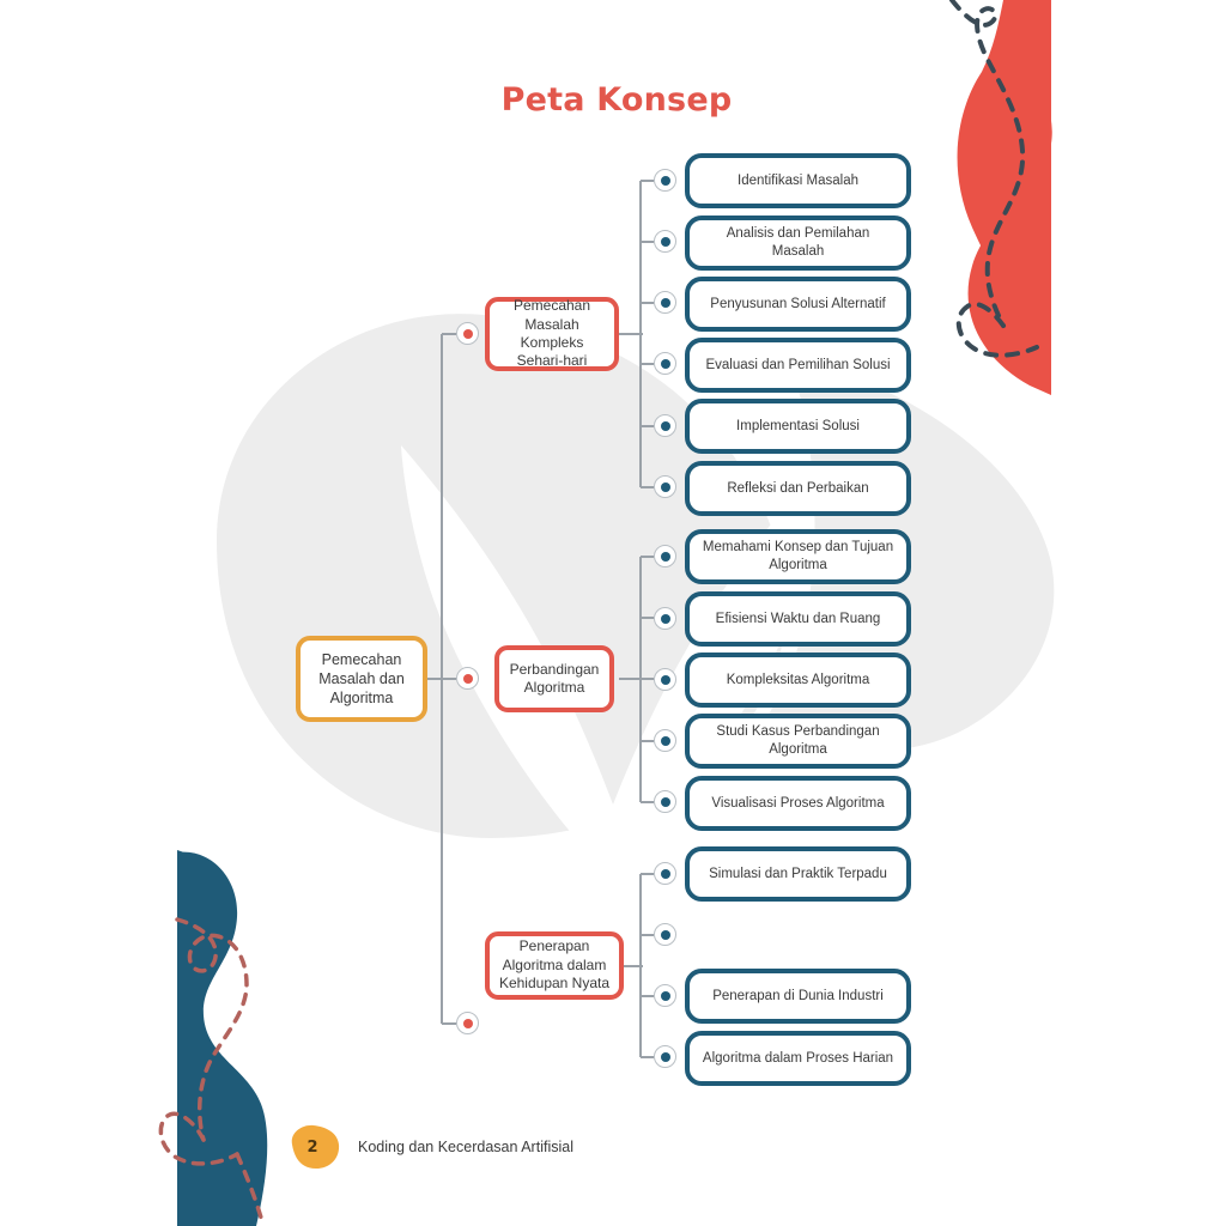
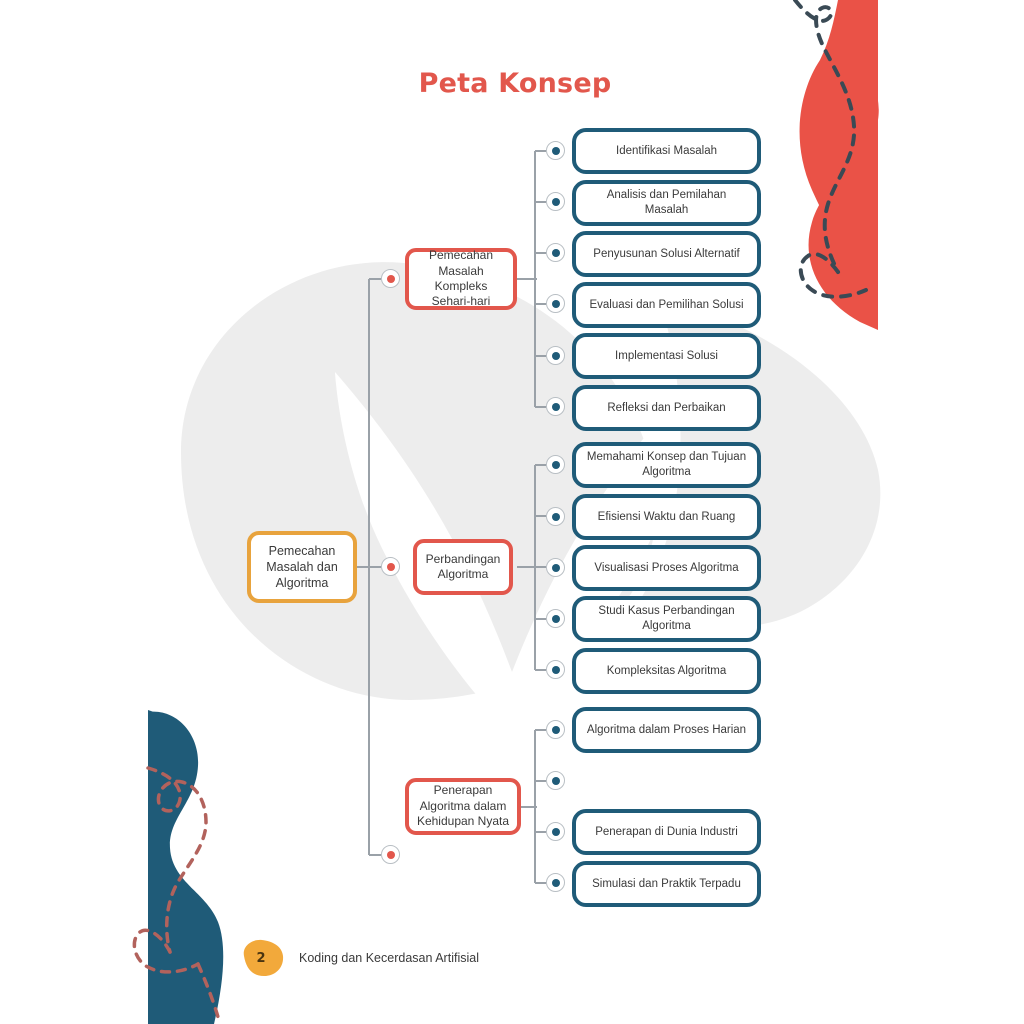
  Peta Konsep
  Pemecahan Masalah dan Algoritma
  Pemecahan Masalah Kompleks Sehari-hari
  Perbandingan Algoritma
  Penerapan Algoritma dalam Kehidupan Nyata
  Identifikasi Masalah
  Analisis dan Pemilahan Masalah
  Penyusunan Solusi Alternatif
  Evaluasi dan Pemilihan Solusi
  Implementasi Solusi
  Refleksi dan Perbaikan
  Memahami Konsep dan Tujuan Algoritma
  Efisiensi Waktu dan Ruang
- Kompleksitas Algoritma
+ Visualisasi Proses Algoritma
  Studi Kasus Perbandingan Algoritma
- Visualisasi Proses Algoritma
+ Kompleksitas Algoritma
- Simulasi dan Praktik Terpadu
+ Algoritma dalam Proses Harian
  Penerapan di Dunia Industri
- Algoritma dalam Proses Harian
+ Simulasi dan Praktik Terpadu
  2
  Koding dan Kecerdasan Artifisial
